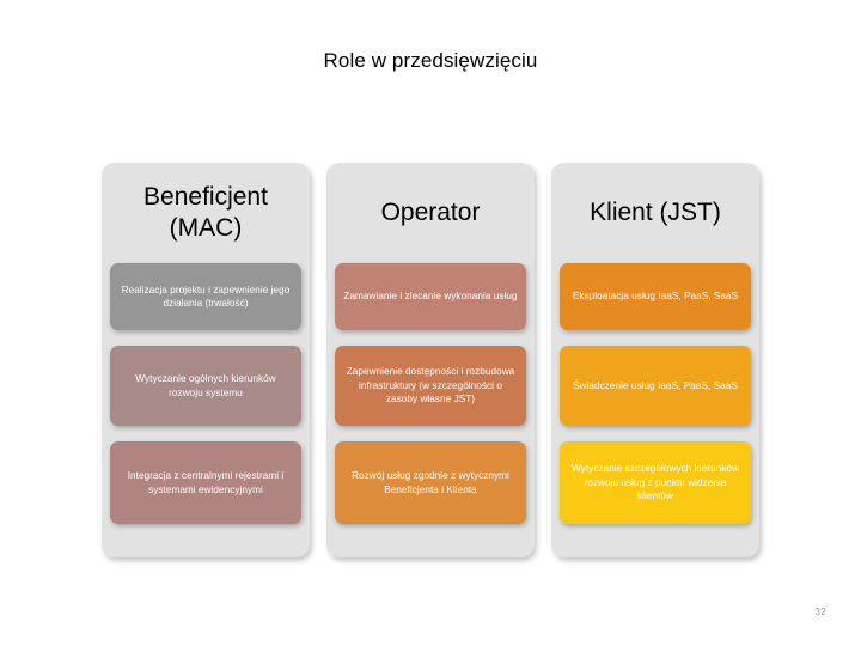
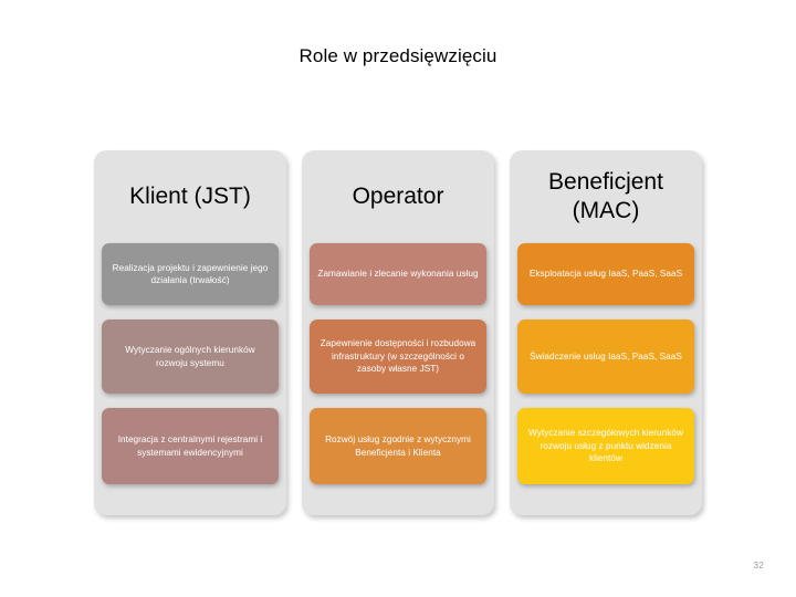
  Role w przedsięwzięciu
- Beneficjent (MAC)
+ Klient (JST)
  Realizacja projektu i zapewnienie jego działania (trwałość)
  Wytyczanie ogólnych kierunków rozwoju systemu
  Integracja z centralnymi rejestrami i systemami ewidencyjnymi
  Operator
  Zamawianie i zlecanie wykonania usług
  Zapewnienie dostępności i rozbudowa infrastruktury (w szczególności o zasoby własne JST)
  Rozwój usług zgodnie z wytycznymi Beneficjenta i Klienta
- Klient (JST)
+ Beneficjent (MAC)
  Eksploatacja usług IaaS, PaaS, SaaS
  Świadczenie usług IaaS, PaaS, SaaS
  Wytyczanie szczegółowych kierunków rozwoju usług z punktu widzenia klientów
  32
